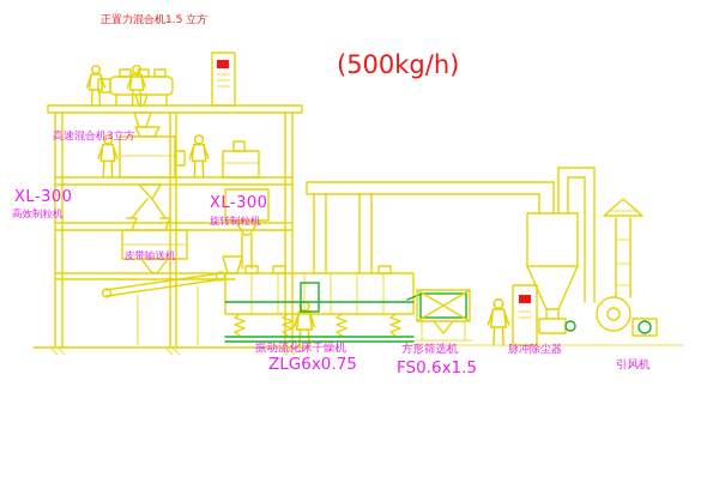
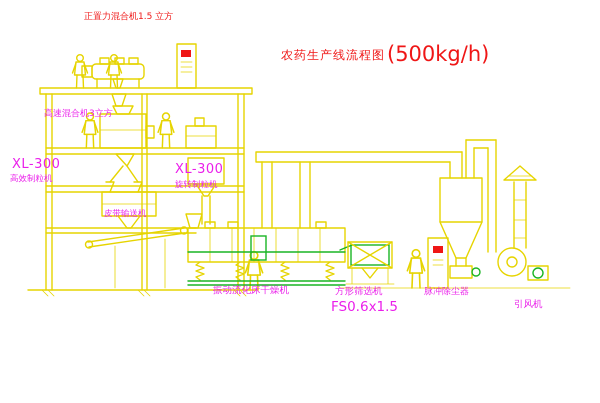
  正置力混合机1.5 立方
+ 农药生产线流程图
  (500kg/h)
  高速混合机3立方
  XL-300
  高效制粒机
  XL-300
  旋转制粒机
  皮带输送机
  振动流化床干燥机
- ZLG6x0.75
  方形筛选机
  FS0.6x1.5
  脉冲除尘器
  引风机
